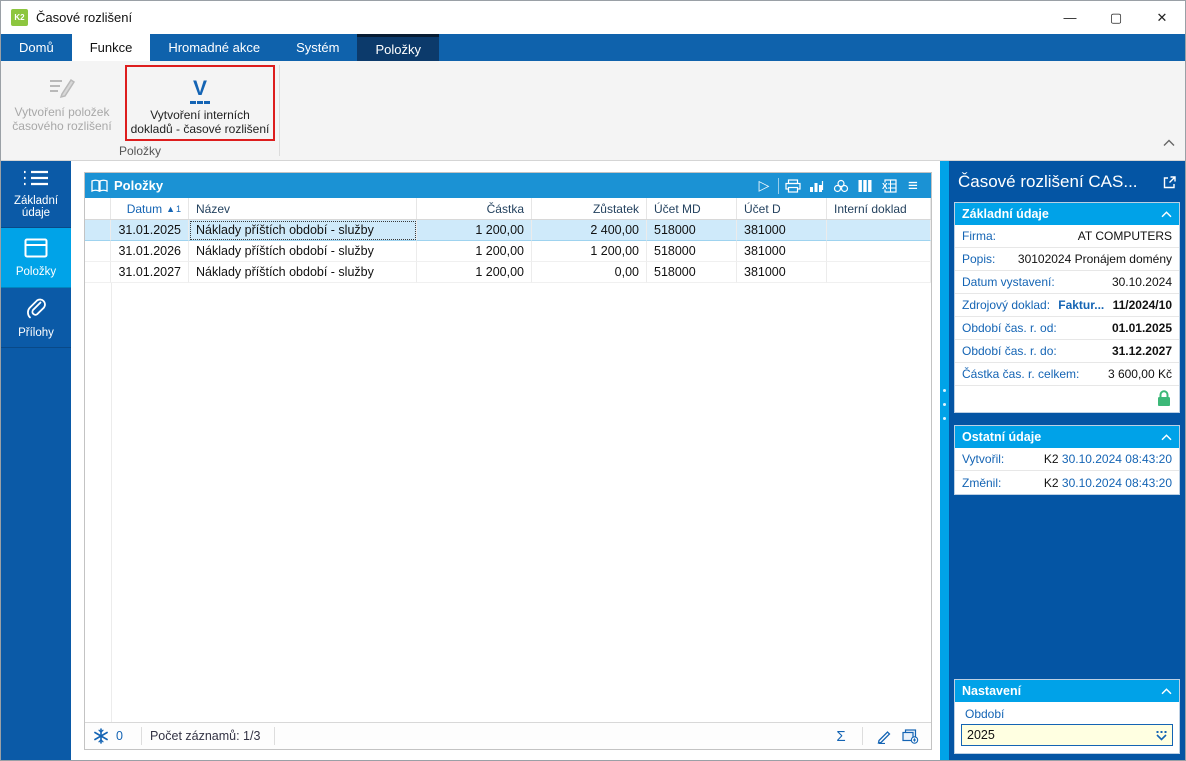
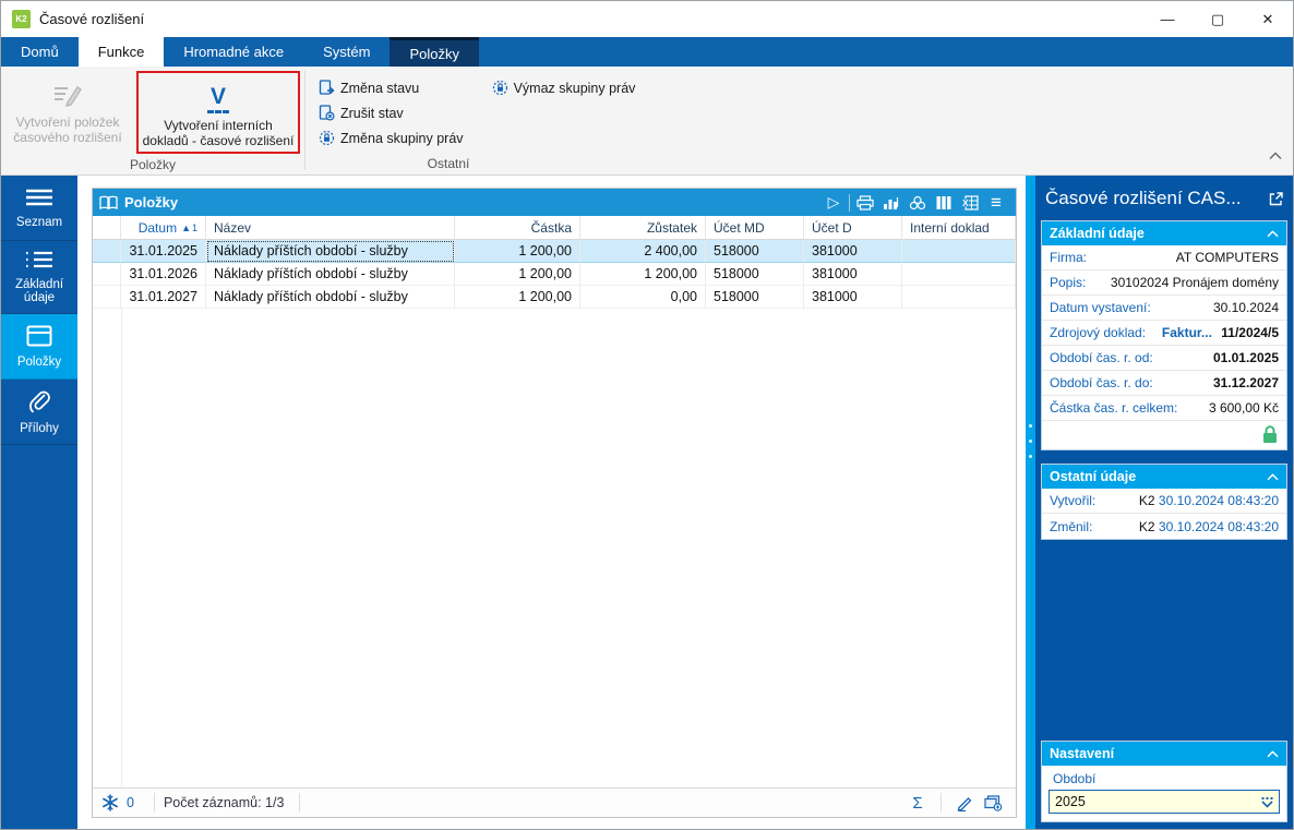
  K2
  Časové rozlišení
  —
  ▢
  ✕
  Domů
  Funkce
  Hromadné akce
  Systém
  Položky
  Vytvoření položek
  časového rozlišení
  V
  Vytvoření interních
  dokladů - časové rozlišení
  Položky
+ Změna stavu
+ Zrušit stav
+ Změna skupiny práv
+ Výmaz skupiny práv
+ Ostatní
+ Seznam
  Základní údaje
  Položky
  Přílohy
  Položky
  ▷
  X
  ≡
  Datum
  ▲
  1
  Název
  Částka
  Zůstatek
  Účet MD
  Účet D
  Interní doklad
  31.01.2025
  Náklady příštích období - služby
  1 200,00
  2 400,00
  518000
  381000
  31.01.2026
  Náklady příštích období - služby
  1 200,00
  1 200,00
  518000
  381000
  31.01.2027
  Náklady příštích období - služby
  1 200,00
  0,00
  518000
  381000
  0
  Počet záznamů: 1/3
  Σ
  Časové rozlišení CAS...
  Základní údaje
  Firma:
  AT COMPUTERS
  Popis:
  30102024 Pronájem domény
  Datum vystavení:
  30.10.2024
  Zdrojový doklad:
- Faktur... 11/2024/10
+ Faktur... 11/2024/5
  Období čas. r. od:
  01.01.2025
  Období čas. r. do:
  31.12.2027
  Částka čas. r. celkem:
  3 600,00 Kč
  Ostatní údaje
  Vytvořil:
  K2 30.10.2024 08:43:20
  Změnil:
  K2 30.10.2024 08:43:20
  Nastavení
  Období
  2025
